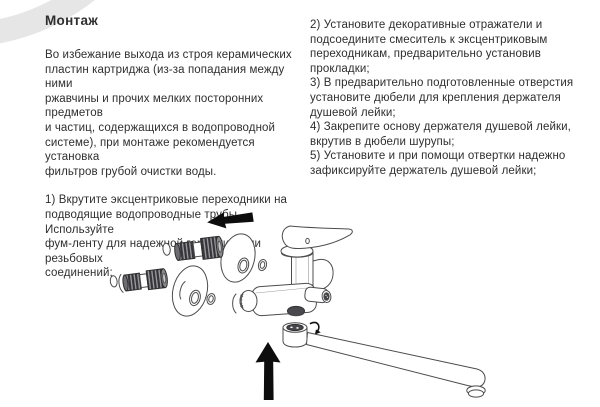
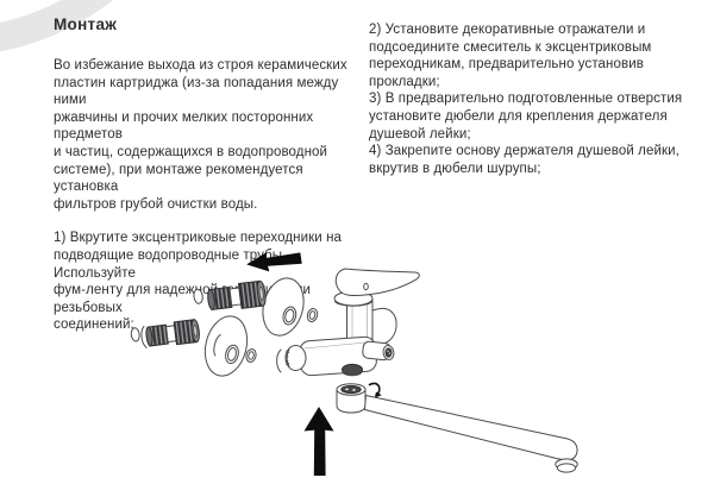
  Монтаж
  Во избежание выхода из строя керамических
  пластин картриджа (из-за попадания между ними
  ржавчины и прочих мелких посторонних предметов
  и частиц, содержащихся в водопроводной
  системе), при монтаже рекомендуется установка
  фильтров грубой очистки воды.
  1) Вкрутите эксцентриковые переходники на
  подводящие водопроводные трубы Используйте
  соединений;
  2) Установите декоративные отражатели и
  подсоедините смеситель к эксцентриковым
  переходникам, предварительно установив
  прокладки;
  3) В предварительно подготовленные отверстия
  установите дюбели для крепления держателя
  душевой лейки;
  4) Закрепите основу держателя душевой лейки,
  вкрутив в дюбели шурупы;
- 5) Установите и при помощи отвертки надежно
- зафиксируйте держатель душевой лейки;
